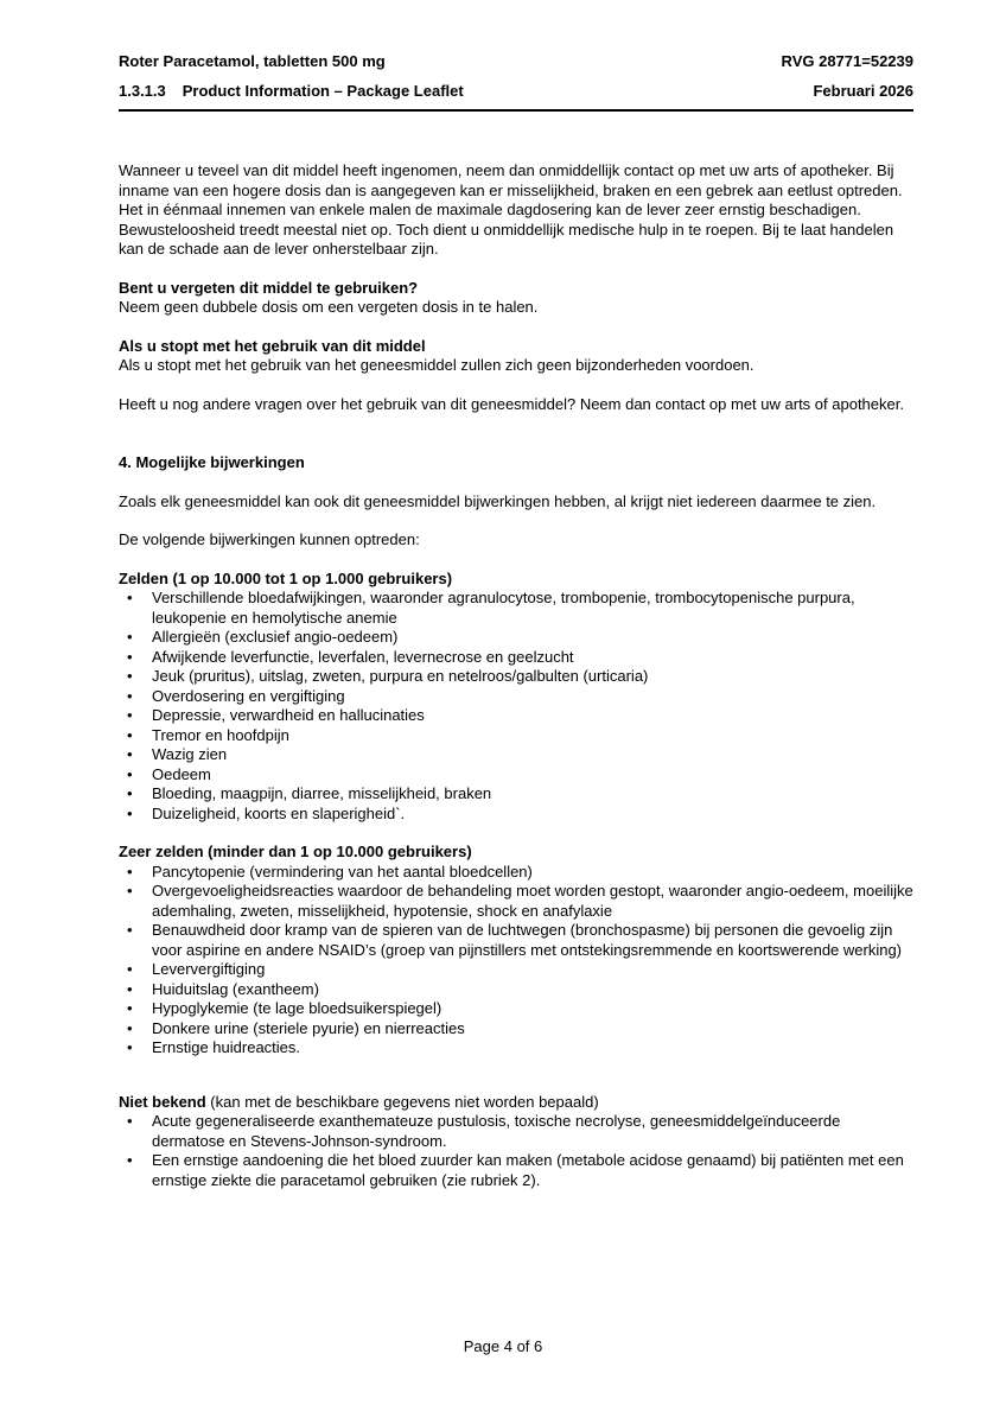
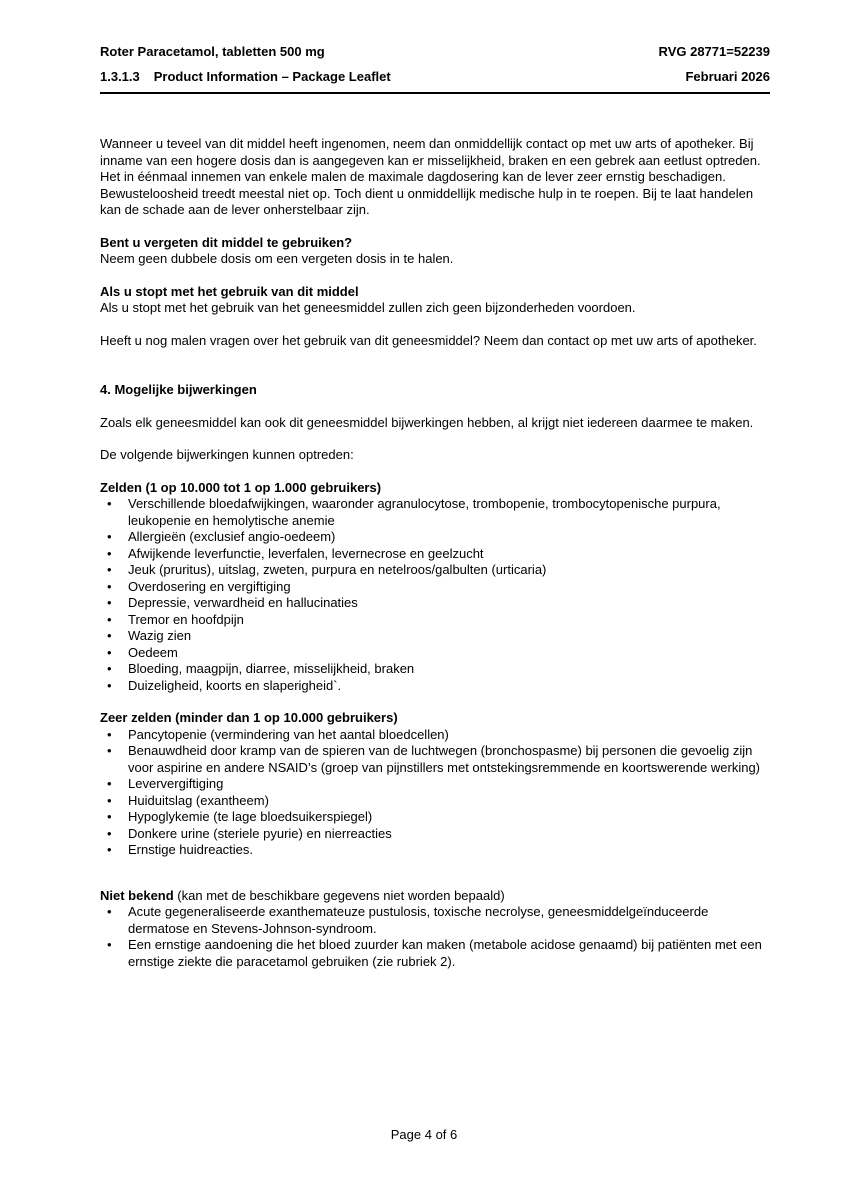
  Roter Paracetamol, tabletten 500 mg
  RVG 28771=52239
  1.3.1.3 Product Information – Package Leaflet
  Februari 2026
  Wanneer u teveel van dit middel heeft ingenomen, neem dan onmiddellijk contact op met uw arts of apotheker. Bij inname van een hogere dosis dan is aangegeven kan er misselijkheid, braken en een gebrek aan eetlust optreden. Het in éénmaal innemen van enkele malen de maximale dagdosering kan de lever zeer ernstig beschadigen. Bewusteloosheid treedt meestal niet op. Toch dient u onmiddellijk medische hulp in te roepen. Bij te laat handelen kan de schade aan de lever onherstelbaar zijn.
  Bent u vergeten dit middel te gebruiken?
  Neem geen dubbele dosis om een vergeten dosis in te halen.
  Als u stopt met het gebruik van dit middel
  Als u stopt met het gebruik van het geneesmiddel zullen zich geen bijzonderheden voordoen.
- Heeft u nog andere vragen over het gebruik van dit geneesmiddel? Neem dan contact op met uw arts of apotheker.
+ Heeft u nog malen vragen over het gebruik van dit geneesmiddel? Neem dan contact op met uw arts of apotheker.
  4. Mogelijke bijwerkingen
- Zoals elk geneesmiddel kan ook dit geneesmiddel bijwerkingen hebben, al krijgt niet iedereen daarmee te zien.
+ Zoals elk geneesmiddel kan ook dit geneesmiddel bijwerkingen hebben, al krijgt niet iedereen daarmee te maken.
  De volgende bijwerkingen kunnen optreden:
  Zelden (1 op 10.000 tot 1 op 1.000 gebruikers)
  Verschillende bloedafwijkingen, waaronder agranulocytose, trombopenie, trombocytopenische purpura, leukopenie en hemolytische anemie
  Allergieën (exclusief angio-oedeem)
  Afwijkende leverfunctie, leverfalen, levernecrose en geelzucht
  Jeuk (pruritus), uitslag, zweten, purpura en netelroos/galbulten (urticaria)
  Overdosering en vergiftiging
  Depressie, verwardheid en hallucinaties
  Tremor en hoofdpijn
  Wazig zien
  Oedeem
  Bloeding, maagpijn, diarree, misselijkheid, braken
  Duizeligheid, koorts en slaperigheid`.
  Zeer zelden (minder dan 1 op 10.000 gebruikers)
  Pancytopenie (vermindering van het aantal bloedcellen)
- Overgevoeligheidsreacties waardoor de behandeling moet worden gestopt, waaronder angio-oedeem, moeilijke ademhaling, zweten, misselijkheid, hypotensie, shock en anafylaxie
  Benauwdheid door kramp van de spieren van de luchtwegen (bronchospasme) bij personen die gevoelig zijn voor aspirine en andere NSAID’s (groep van pijnstillers met ontstekingsremmende en koortswerende werking)
  Leververgiftiging
  Huiduitslag (exantheem)
  Hypoglykemie (te lage bloedsuikerspiegel)
  Donkere urine (steriele pyurie) en nierreacties
  Ernstige huidreacties.
  Niet bekend (kan met de beschikbare gegevens niet worden bepaald)
  Acute gegeneraliseerde exanthemateuze pustulosis, toxische necrolyse, geneesmiddelgeïnduceerde dermatose en Stevens-Johnson-syndroom.
  Een ernstige aandoening die het bloed zuurder kan maken (metabole acidose genaamd) bij patiënten met een ernstige ziekte die paracetamol gebruiken (zie rubriek 2).
  Page 4 of 6
